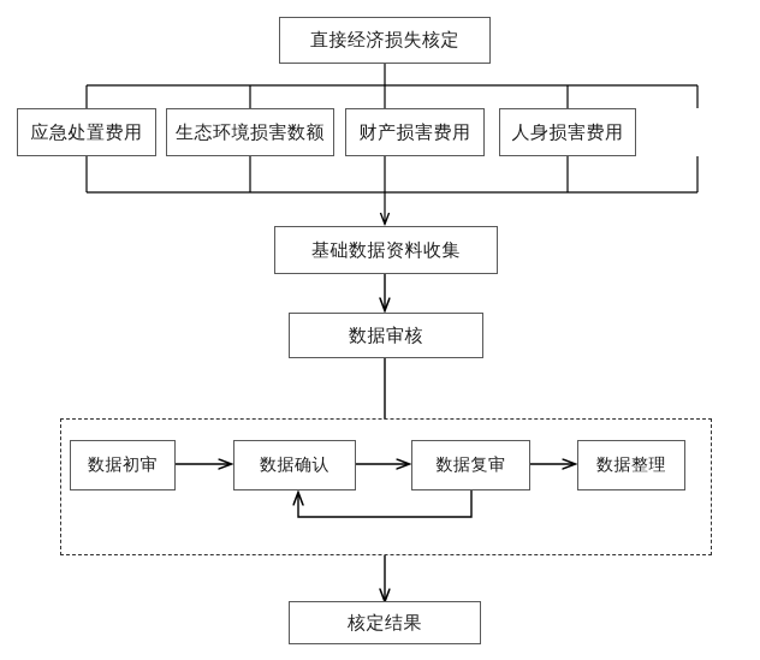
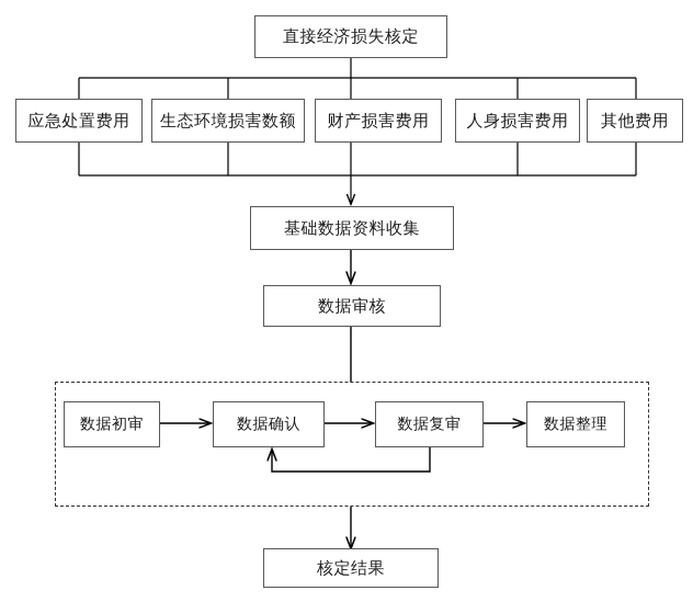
  直接经济损失核定
  应急处置费用
  生态环境损害数额
  财产损害费用
  人身损害费用
+ 其他费用
  基础数据资料收集
  数据审核
  数据初审
  数据确认
  数据复审
  数据整理
  核定结果
